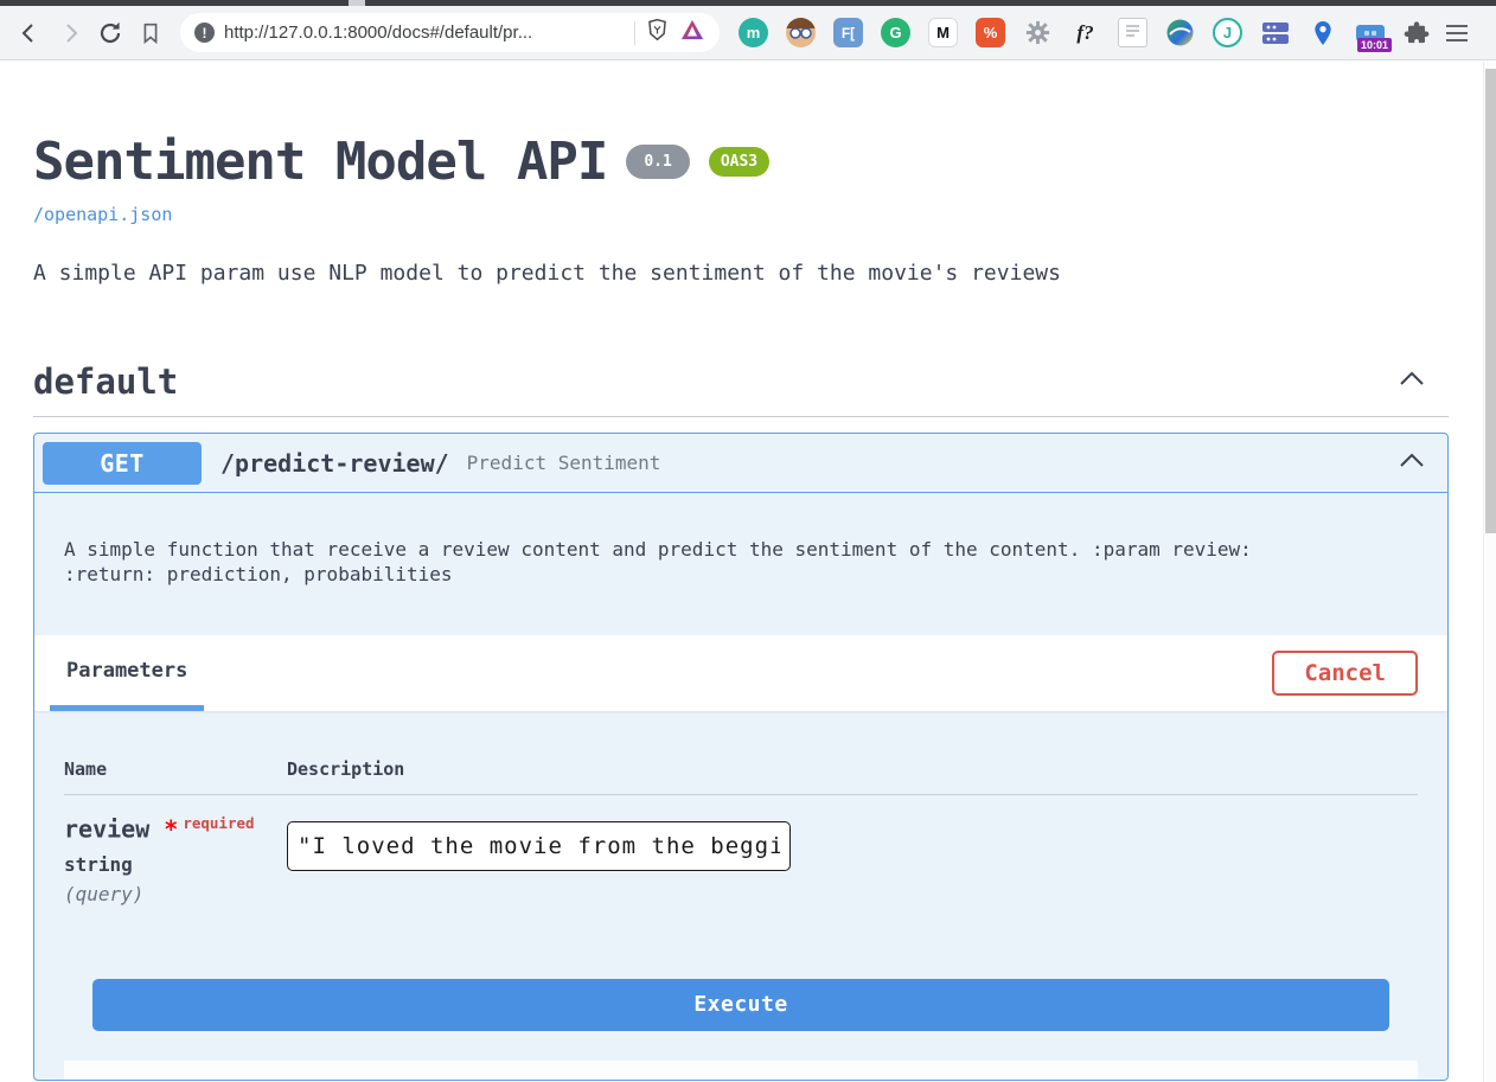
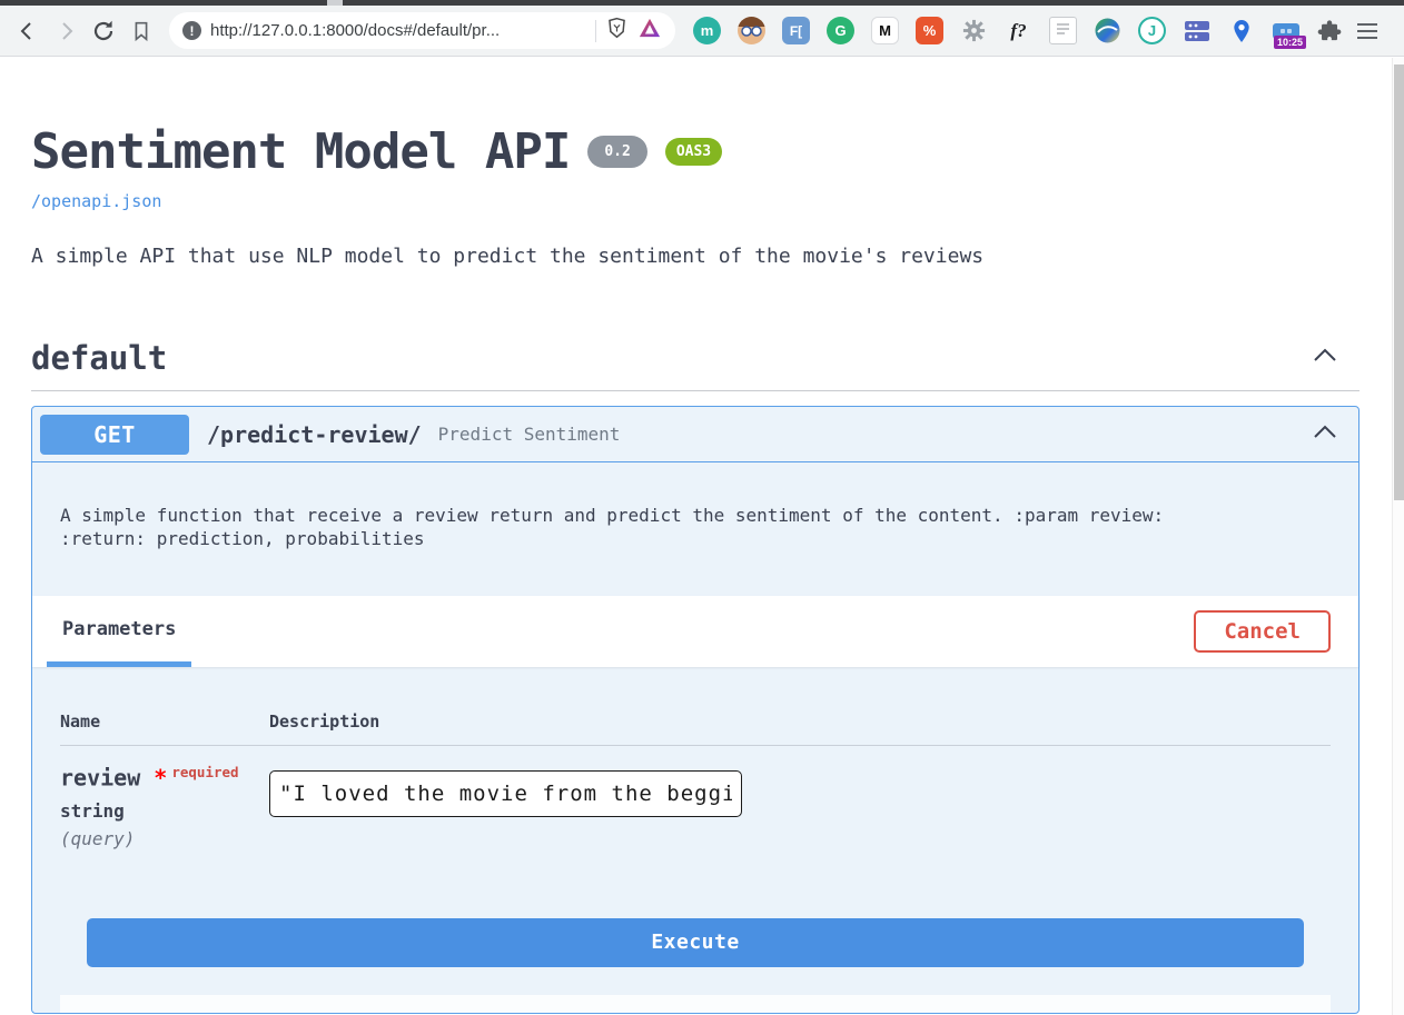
  !
  http://127.0.0.1:8000/docs#/default/pr...
  m
  F[
  G
  M
  %
  f?
  J
- 10:01
+ 10:25
  Sentiment Model API
- 0.1
+ 0.2
  OAS3
  /openapi.json
- A simple API param use NLP model to predict the sentiment of the movie's reviews
+ A simple API that use NLP model to predict the sentiment of the movie's reviews
  default
  GET
  /predict-review/
  Predict Sentiment
- A simple function that receive a review content and predict the sentiment of the content. :param review:
+ A simple function that receive a review return and predict the sentiment of the content. :param review:
  :return: prediction, probabilities
  Parameters
  Cancel
  Name
  Description
  review * required
  string
  (query)
  "I loved the movie from the beggi
  Execute
